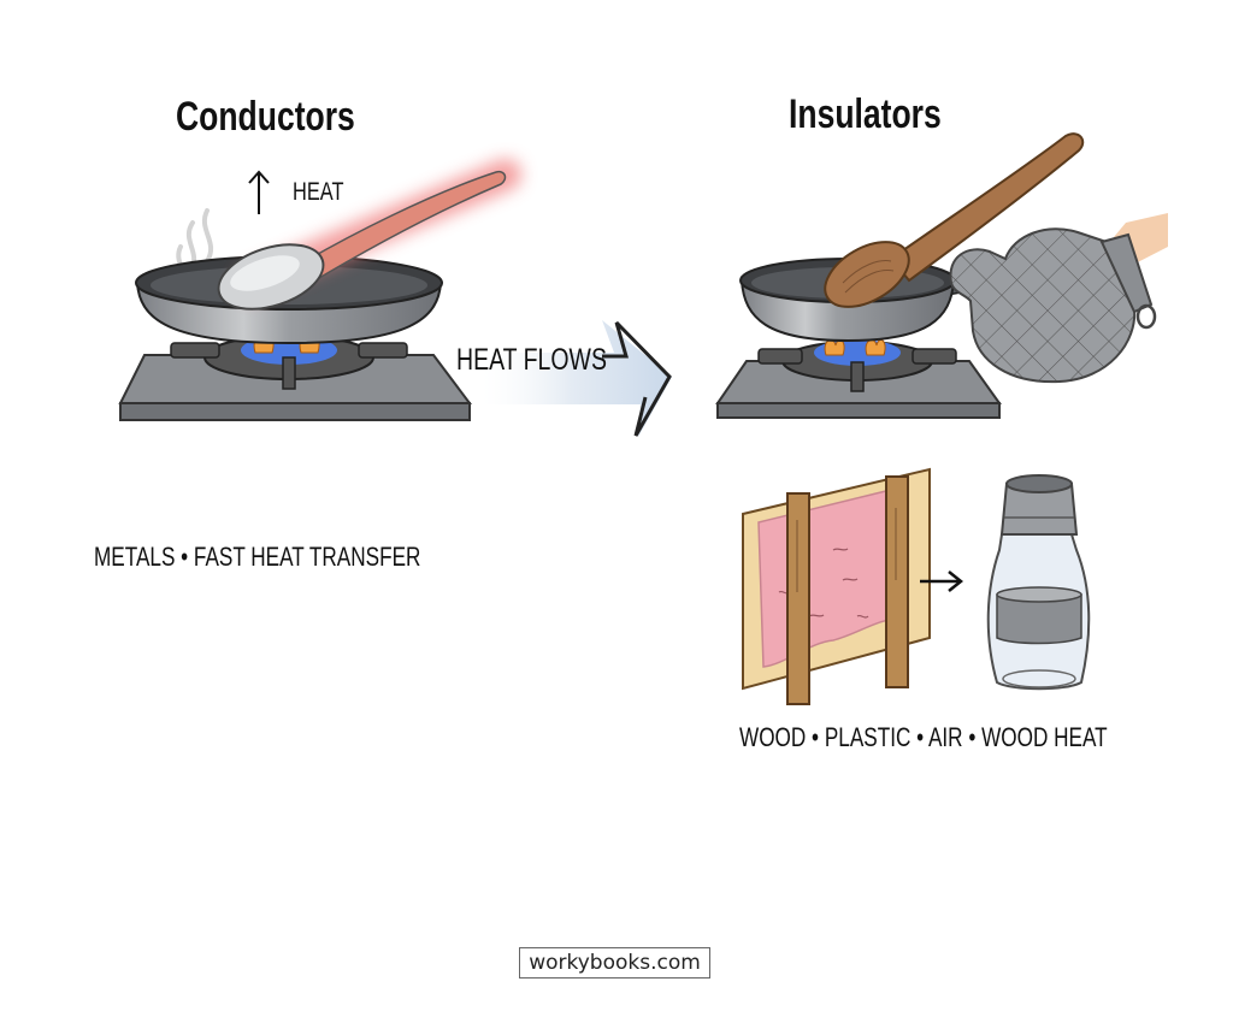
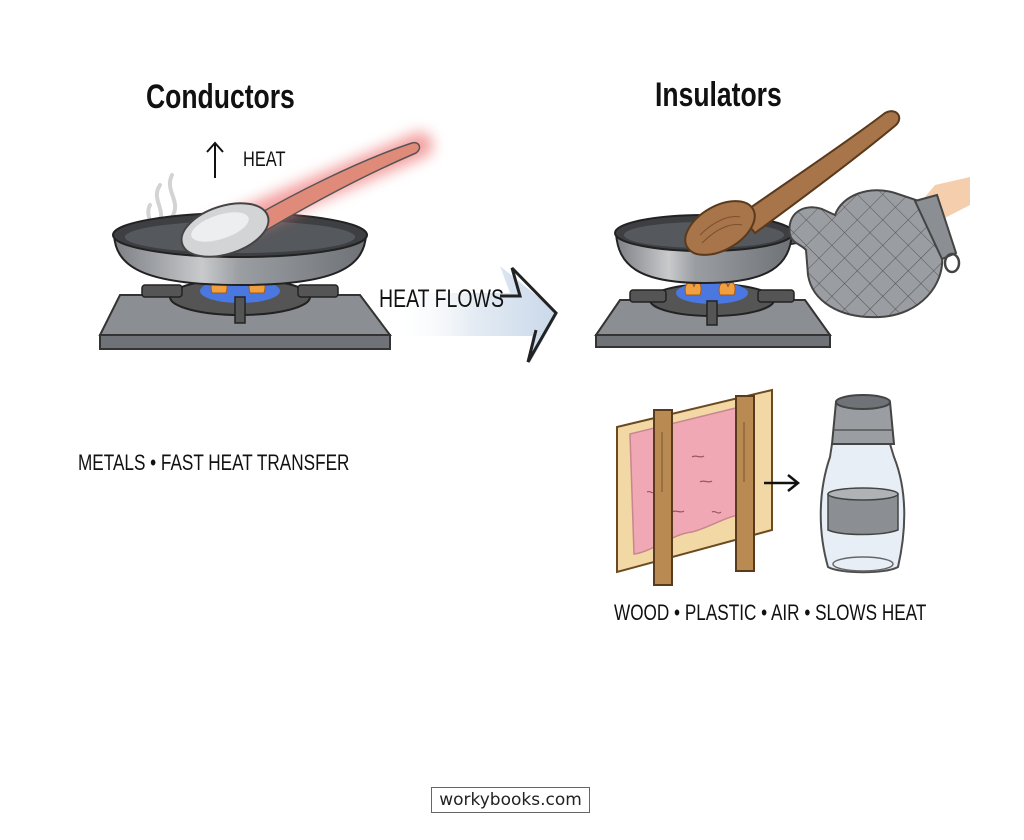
  Conductors
  HEAT
  METALS • FAST HEAT TRANSFER
  HEAT FLOWS
  Insulators
- WOOD • PLASTIC • AIR • WOOD HEAT
+ WOOD • PLASTIC • AIR • SLOWS HEAT
  workybooks.com
